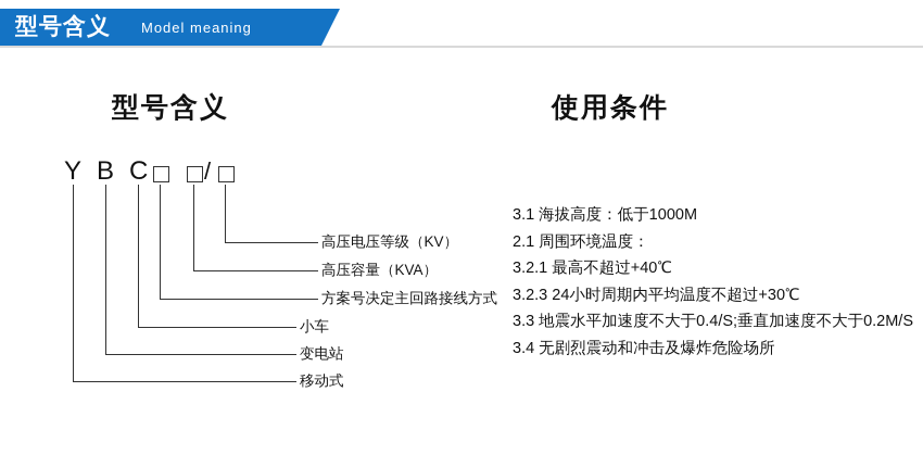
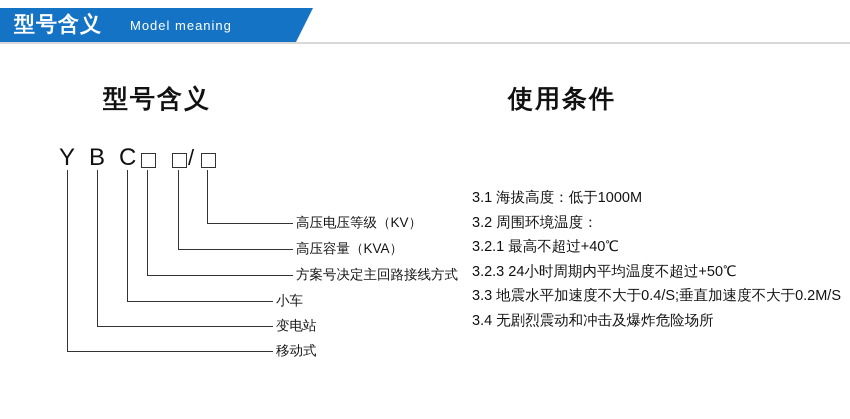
  型号含义
  Model meaning
  型号含义
  使用条件
  Y
  B
  C
  /
  高压电压等级（KV）
  高压容量（KVA）
  方案号决定主回路接线方式
  小车
  变电站
  移动式
  3.1 海拔高度：低于1000M
- 2.1 周围环境温度：
+ 3.2 周围环境温度：
  3.2.1 最高不超过+40℃
- 3.2.3 24小时周期内平均温度不超过+30℃
+ 3.2.3 24小时周期内平均温度不超过+50℃
  3.3 地震水平加速度不大于0.4/S;垂直加速度不大于0.2M/S
  3.4 无剧烈震动和冲击及爆炸危险场所
